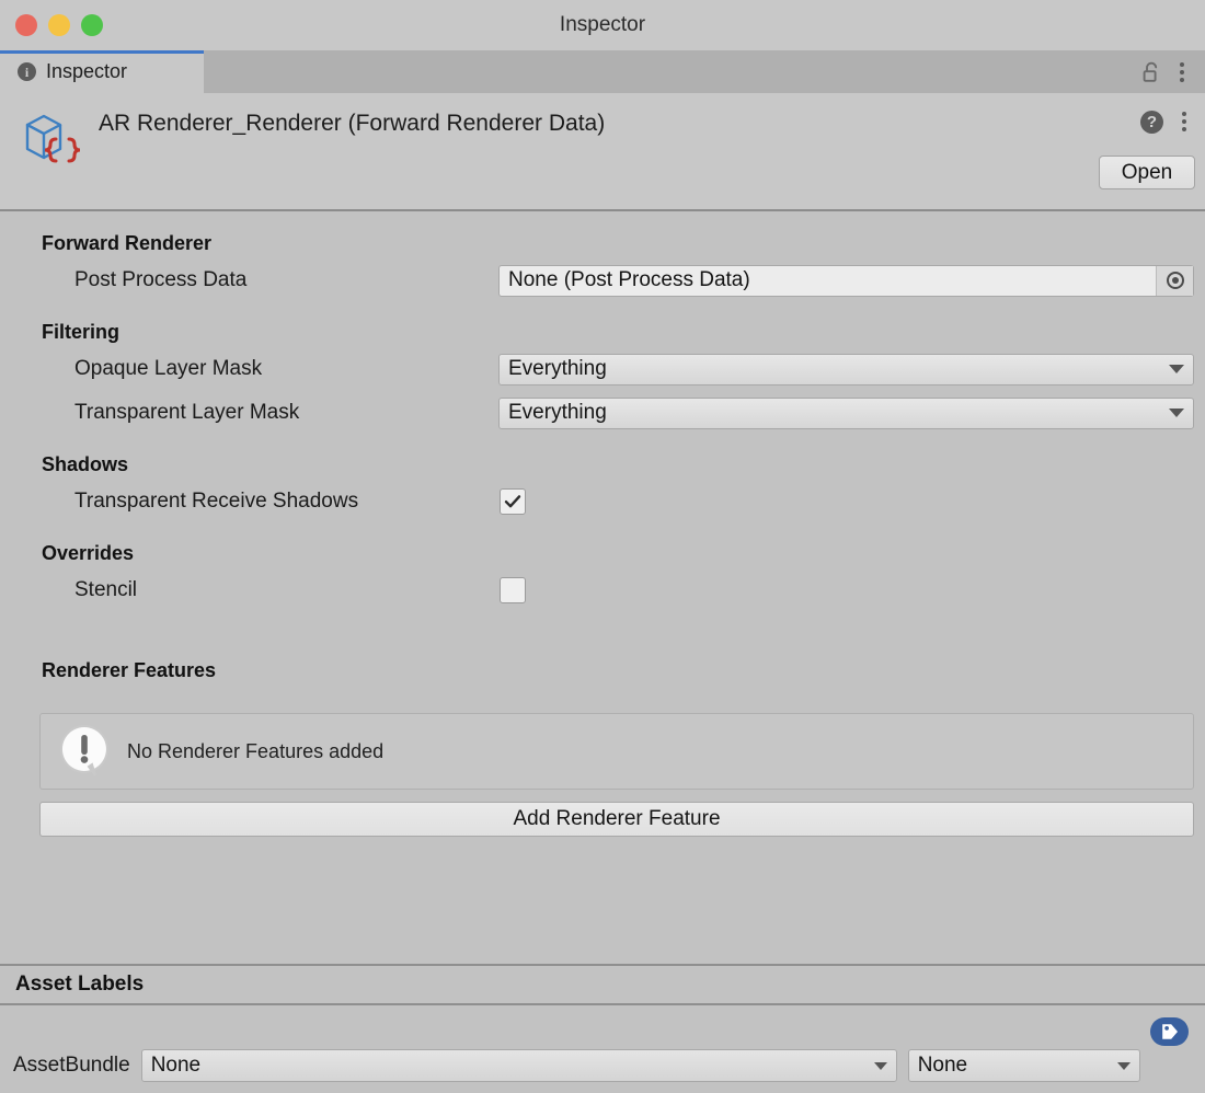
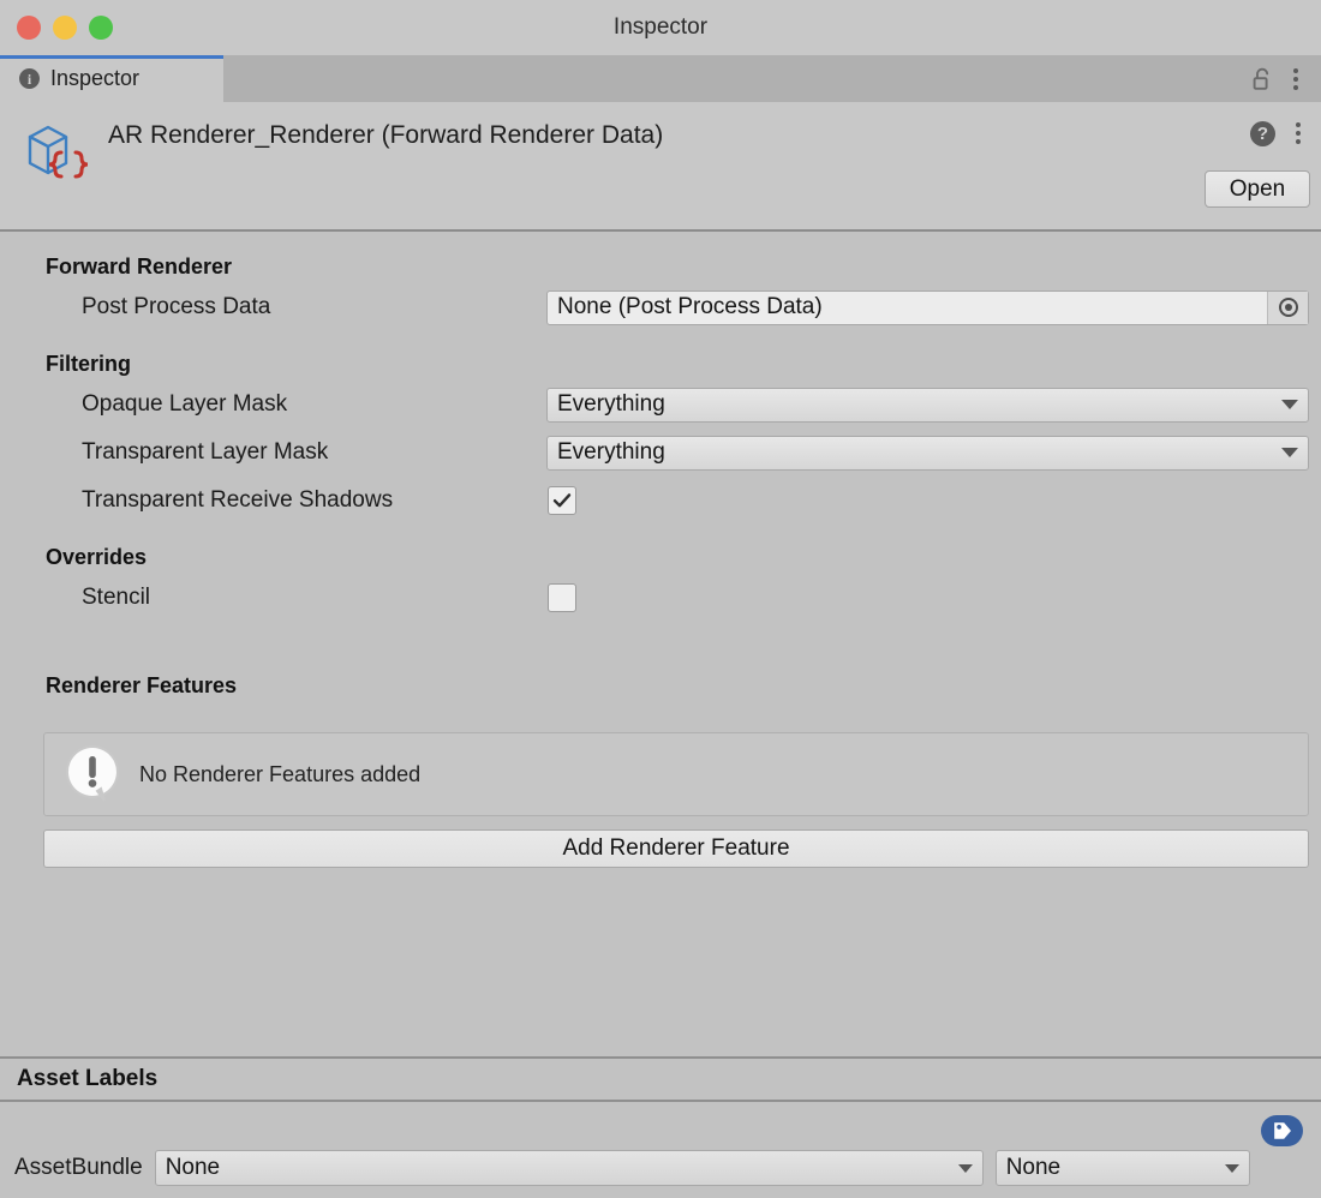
  Inspector
  i
  Inspector
  AR Renderer_Renderer (Forward Renderer Data)
  ?
  Open
  Forward Renderer
  Post Process Data
  None (Post Process Data)
  Filtering
  Opaque Layer Mask
  Everything
  Transparent Layer Mask
  Everything
- Shadows
  Transparent Receive Shadows
  Overrides
  Stencil
  Renderer Features
  No Renderer Features added
  Add Renderer Feature
  Asset Labels
  AssetBundle
  None
  None
